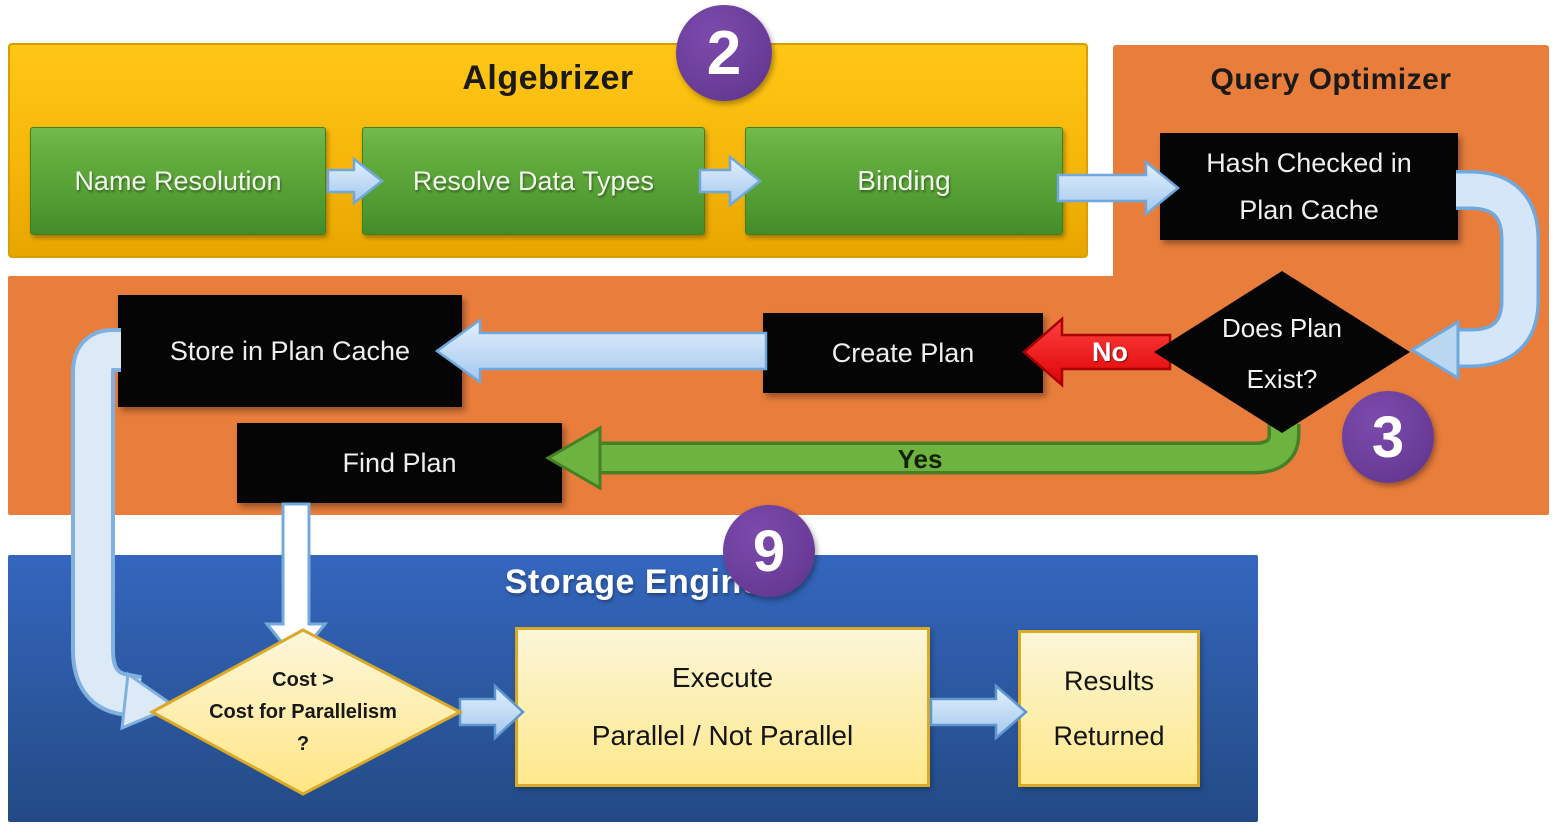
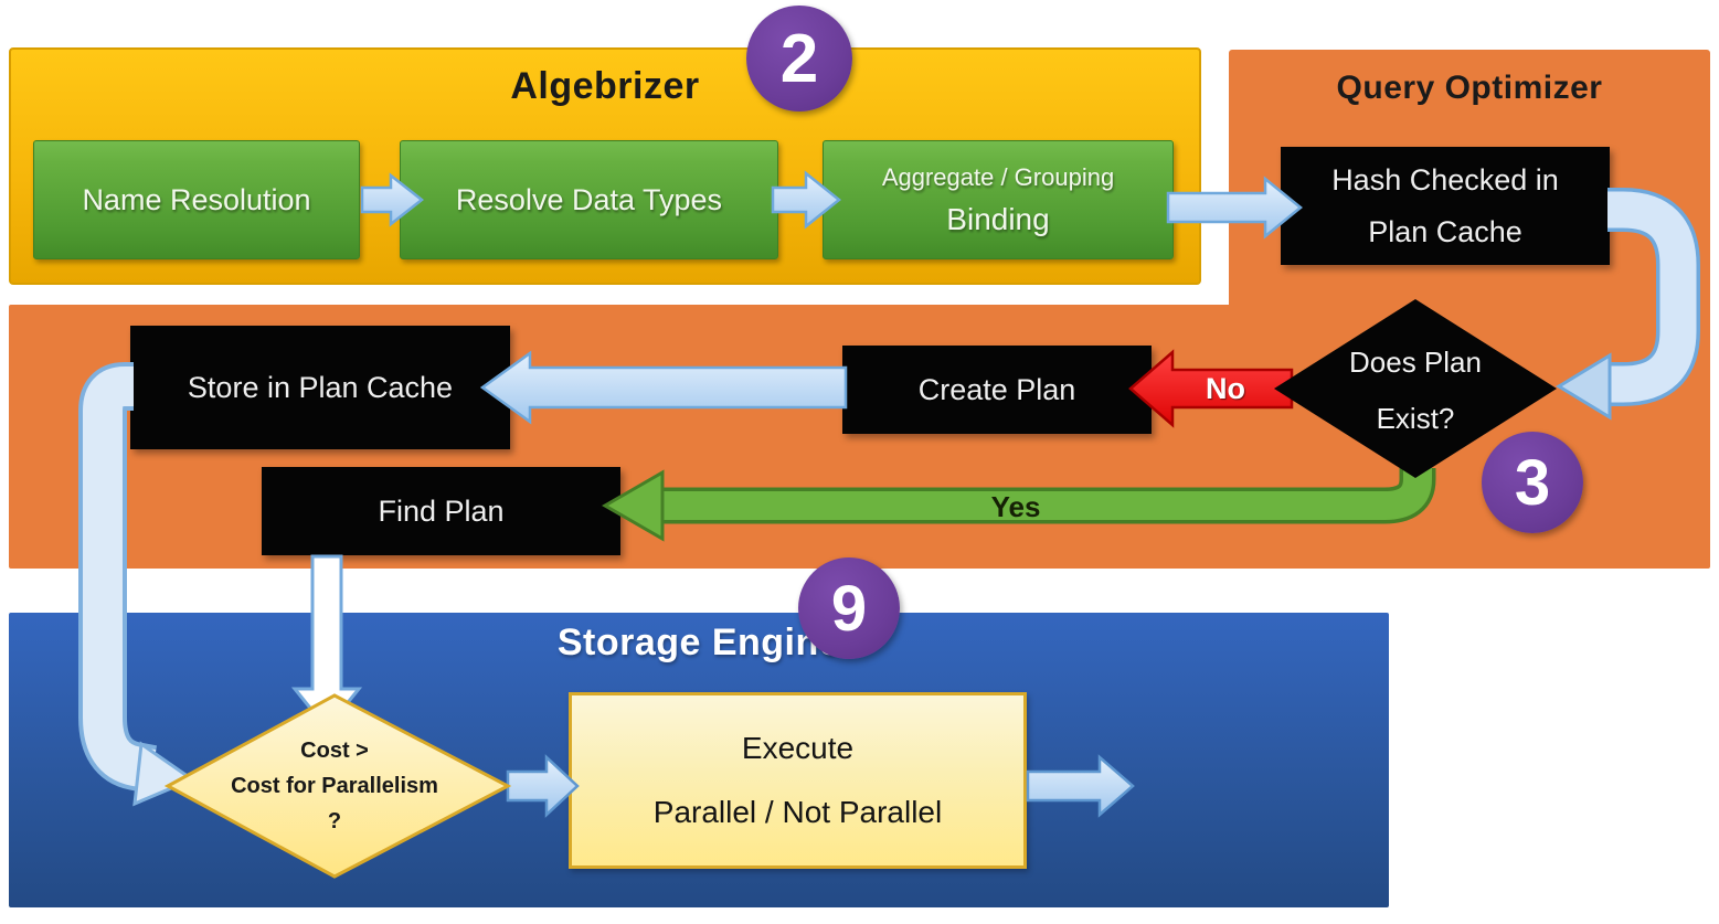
  Algebrizer
  Query Optimizer
  Storage Engin
  Name Resolution
  Resolve Data Types
+ Aggregate / Grouping
  Binding
  Hash Checked in
  Plan Cache
  Store in Plan Cache
  Create Plan
  Find Plan
  Execute
  Parallel / Not Parallel
- Results
- Returned
  Does Plan
  Exist?
  Cost >
  Cost for Parallelism
  ?
  Yes
  No
  2
  3
  9
